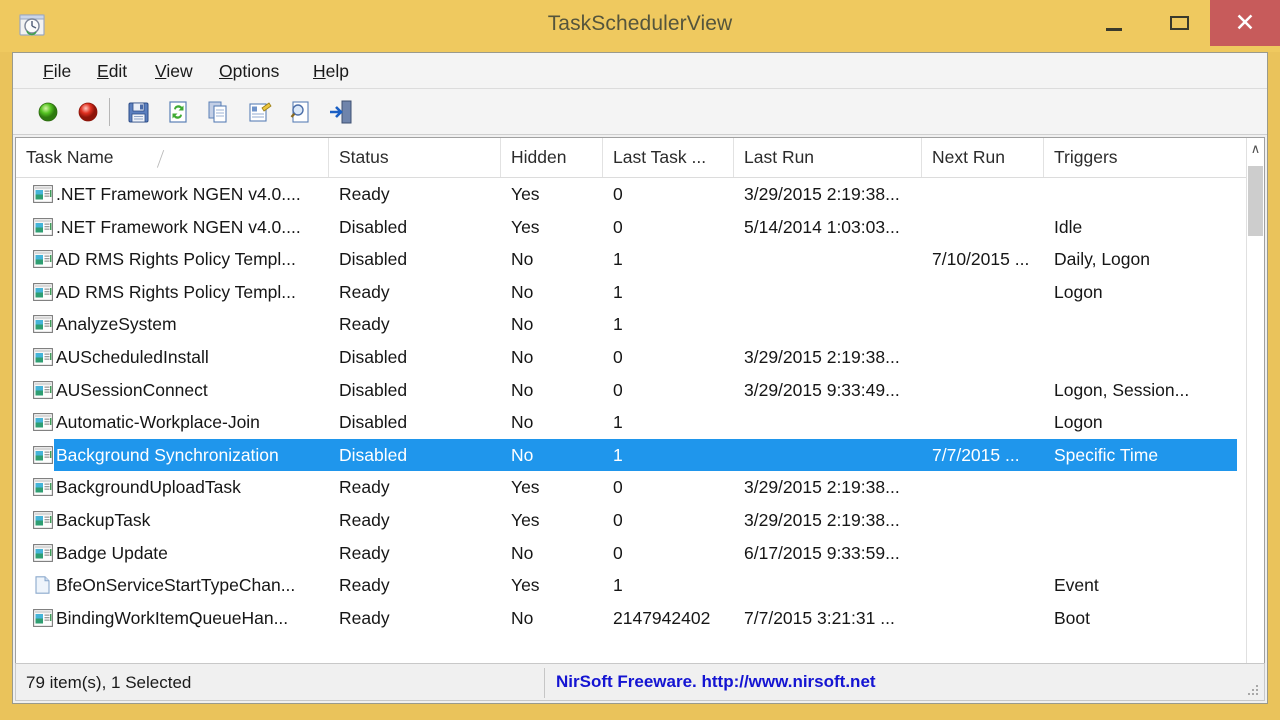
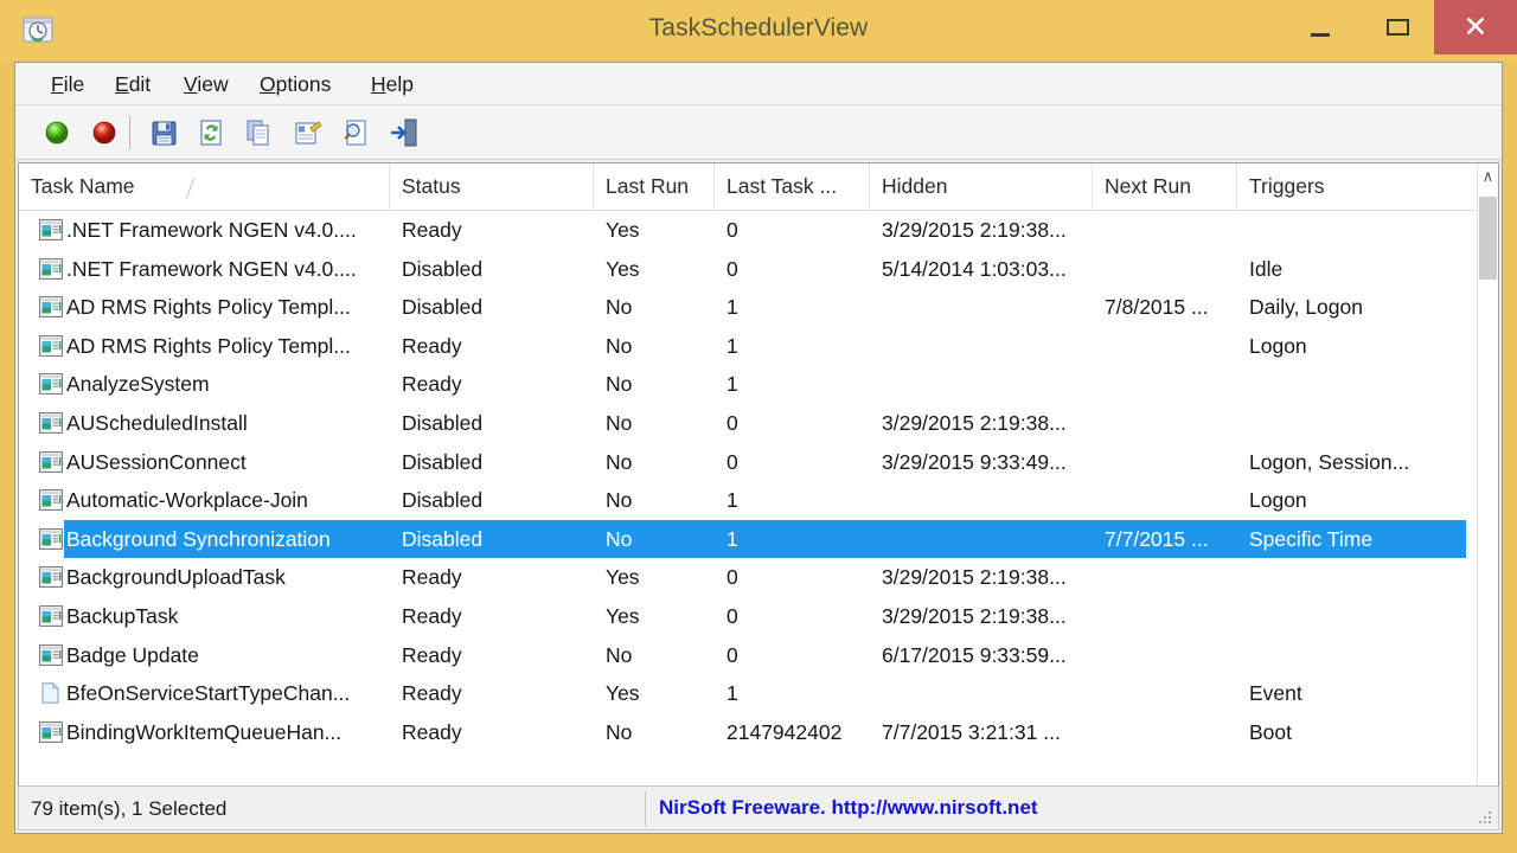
  TaskSchedulerView
  ✕
  File
  Edit
  View
  Options
  Help
  Task Name
  ╱
  Status
- Hidden
+ Last Run
  Last Task ...
- Last Run
+ Hidden
  Next Run
  Triggers
  .NET Framework NGEN v4.0....
  Ready
  Yes
  0
  3/29/2015 2:19:38...
  .NET Framework NGEN v4.0....
  Disabled
  Yes
  0
  5/14/2014 1:03:03...
  Idle
  AD RMS Rights Policy Templ...
  Disabled
  No
  1
- 7/10/2015 ...
+ 7/8/2015 ...
  Daily, Logon
  AD RMS Rights Policy Templ...
  Ready
  No
  1
  Logon
  AnalyzeSystem
  Ready
  No
  1
  AUScheduledInstall
  Disabled
  No
  0
  3/29/2015 2:19:38...
  AUSessionConnect
  Disabled
  No
  0
  3/29/2015 9:33:49...
  Logon, Session...
  Automatic-Workplace-Join
  Disabled
  No
  1
  Logon
  Background Synchronization
  Disabled
  No
  1
  7/7/2015 ...
  Specific Time
  BackgroundUploadTask
  Ready
  Yes
  0
  3/29/2015 2:19:38...
  BackupTask
  Ready
  Yes
  0
  3/29/2015 2:19:38...
  Badge Update
  Ready
  No
  0
  6/17/2015 9:33:59...
  BfeOnServiceStartTypeChan...
  Ready
  Yes
  1
  Event
  BindingWorkItemQueueHan...
  Ready
  No
  2147942402
  7/7/2015 3:21:31 ...
  Boot
  ∧
  79 item(s), 1 Selected
  NirSoft Freeware. http://www.nirsoft.net
